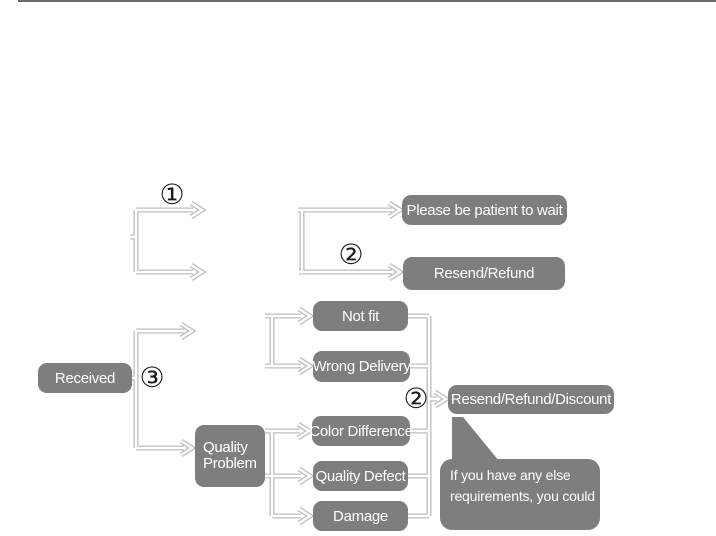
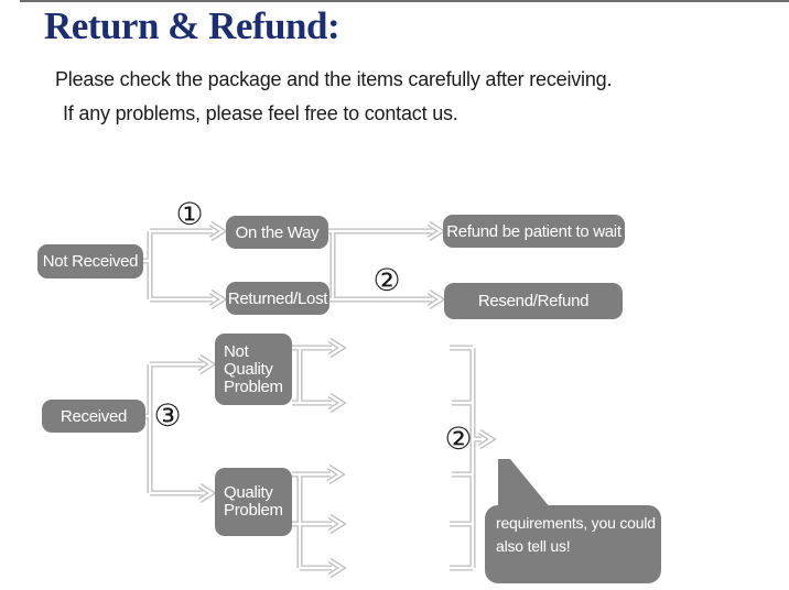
+ Return & Refund:
+ Please check the package and the items carefully after receiving.
+ If any problems, please feel free to contact us.
+ Not Received
+ On the Way
+ Returned/Lost
- Please be patient to wait
+ Refund be patient to wait
  Resend/Refund
  Received
+ Not Quality Problem
  Quality Problem
- Not fit
- Wrong Delivery
- Color Difference
- Quality Defect
- Damage
- Resend/Refund/Discount
  ①
  ②
  ③
  ②
- If you have any else
  requirements, you could
+ also tell us!
